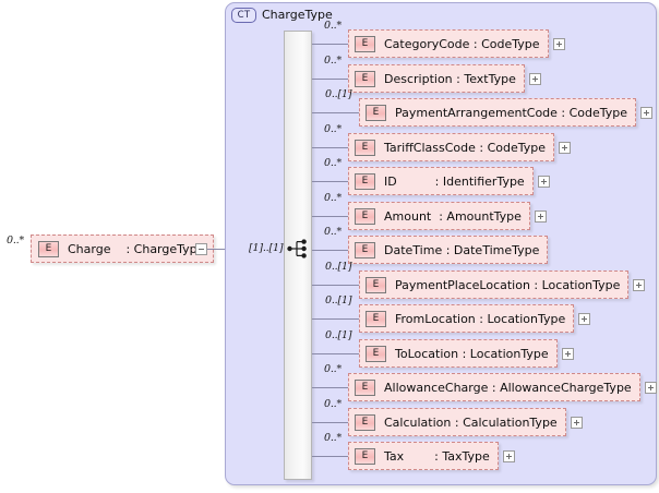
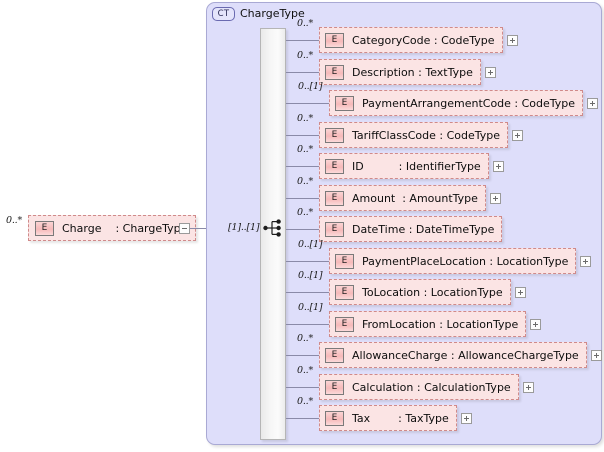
  0..*
  E
  Charge : ChargeTyp
  CT
  ChargeType
  [1]..[1]
  0..*
  E
  CategoryCode : CodeType
  0..*
  E
  Description : TextType
  0..[1]
  E
  PaymentArrangementCode : CodeType
  0..*
  E
  TariffClassCode : CodeType
  0..*
  E
  ID : IdentifierType
  0..*
  E
  Amount : AmountType
  0..*
  E
  DateTime : DateTimeType
  0..[1]
  E
  PaymentPlaceLocation : LocationType
  0..[1]
  E
- FromLocation : LocationType
+ ToLocation : LocationType
  0..[1]
  E
- ToLocation : LocationType
+ FromLocation : LocationType
  0..*
  E
  AllowanceCharge : AllowanceChargeType
  0..*
  E
  Calculation : CalculationType
  0..*
  E
  Tax : TaxType
